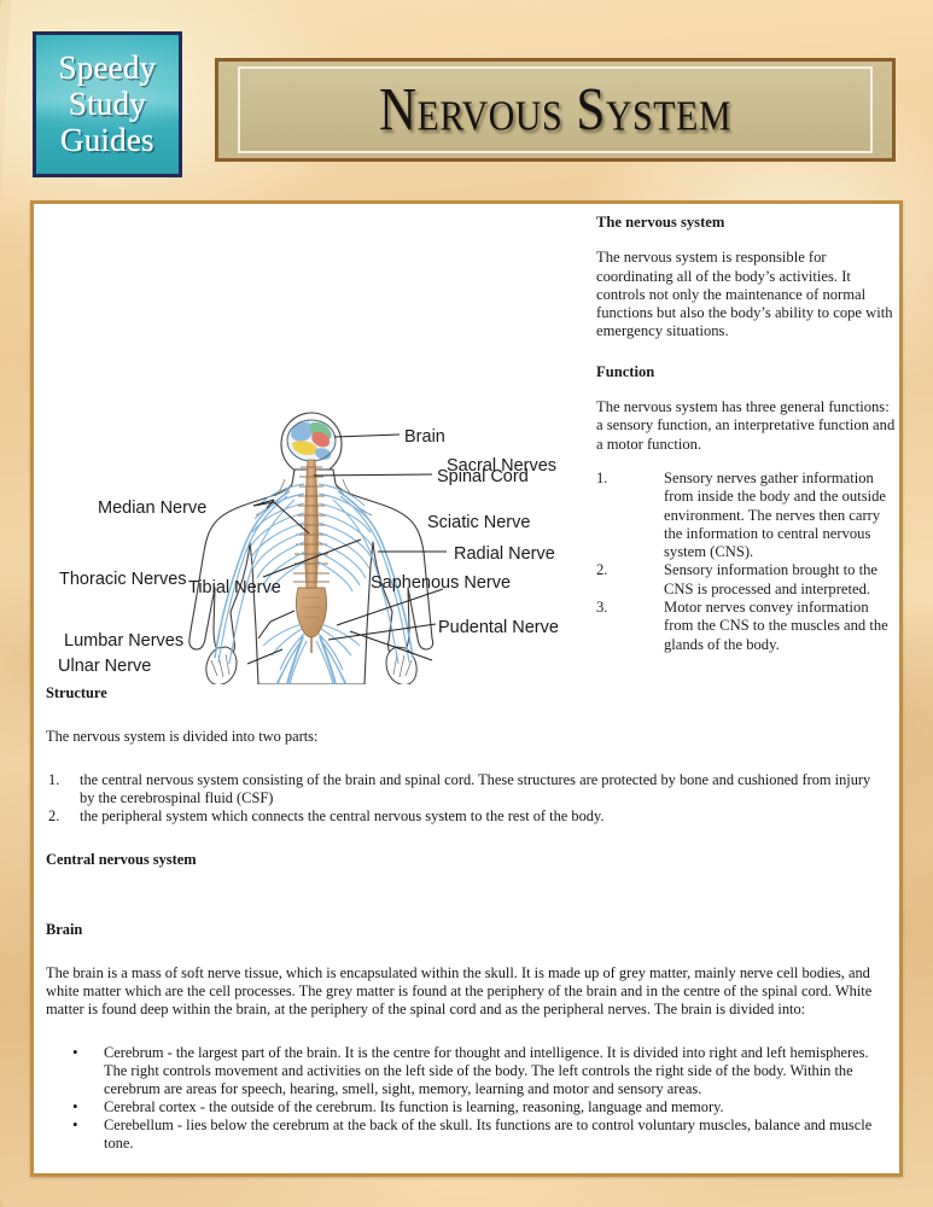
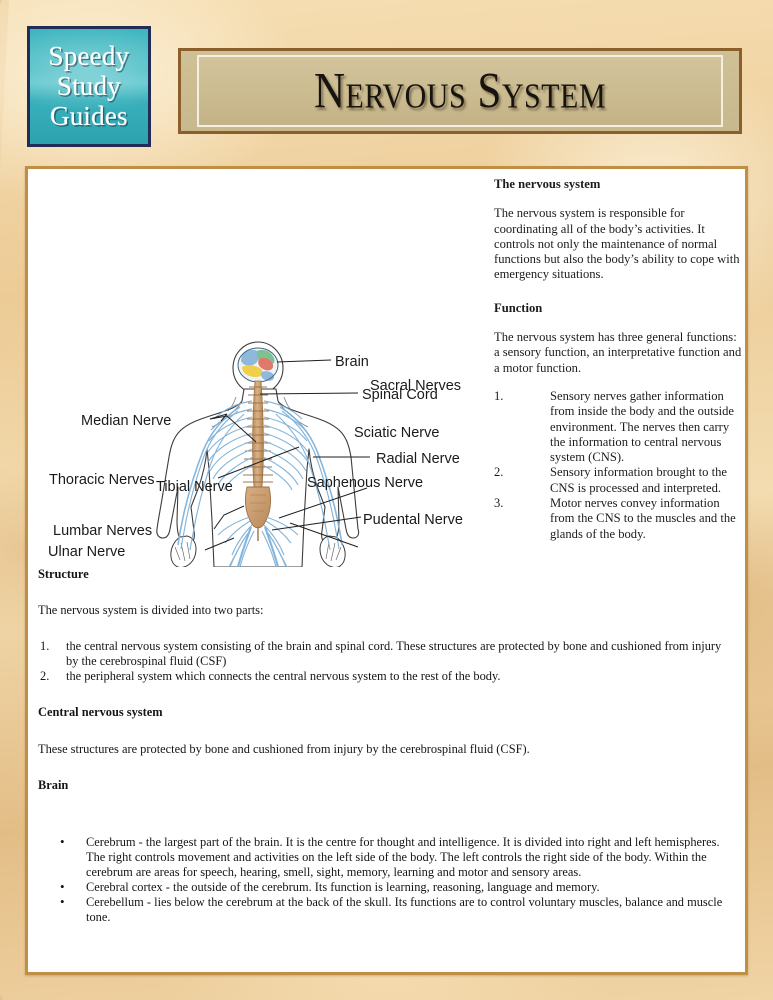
  Speedy
  Study
  Guides
  Nervous System
  Brain
  Spinal Cord
  Median Nerve
  Radial Nerve
  Thoracic Nerves
  Pudental Nerve
  Lumbar Nerves
  Ulnar Nerve
  The nervous system
  The nervous system is responsible for coordinating all of the body’s activities. It controls not only the maintenance of normal functions but also the body’s ability to cope with emergency situations.
  Function
  The nervous system has three general functions: a sensory function, an interpretative function and a motor function.
  1.
  Sensory nerves gather information from inside the body and the outside environment. The nerves then carry the information to central nervous system (CNS).
  2.
  Sensory information brought to the CNS is processed and interpreted.
  3.
  Motor nerves convey information from the CNS to the muscles and the glands of the body.
  Structure
  The nervous system is divided into two parts:
  1.
  the central nervous system consisting of the brain and spinal cord. These structures are protected by bone and cushioned from injury by the cerebrospinal fluid (CSF)
  2.
  the peripheral system which connects the central nervous system to the rest of the body.
  Central nervous system
+ These structures are protected by bone and cushioned from injury by the cerebrospinal fluid (CSF).
  Brain
- The brain is a mass of soft nerve tissue, which is encapsulated within the skull. It is made up of grey matter, mainly nerve cell bodies, and white matter which are the cell processes. The grey matter is found at the periphery of the brain and in the centre of the spinal cord. White matter is found deep within the brain, at the periphery of the spinal cord and as the peripheral nerves. The brain is divided into:
  •
  Cerebrum - the largest part of the brain. It is the centre for thought and intelligence. It is divided into right and left hemispheres. The right controls movement and activities on the left side of the body. The left controls the right side of the body. Within the cerebrum are areas for speech, hearing, smell, sight, memory, learning and motor and sensory areas.
  •
  Cerebral cortex - the outside of the cerebrum. Its function is learning, reasoning, language and memory.
  •
  Cerebellum - lies below the cerebrum at the back of the skull. Its functions are to control voluntary muscles, balance and muscle tone.
  Sacral Nerves
  Sciatic Nerve
  Saphenous Nerve
  Tibial Nerve
